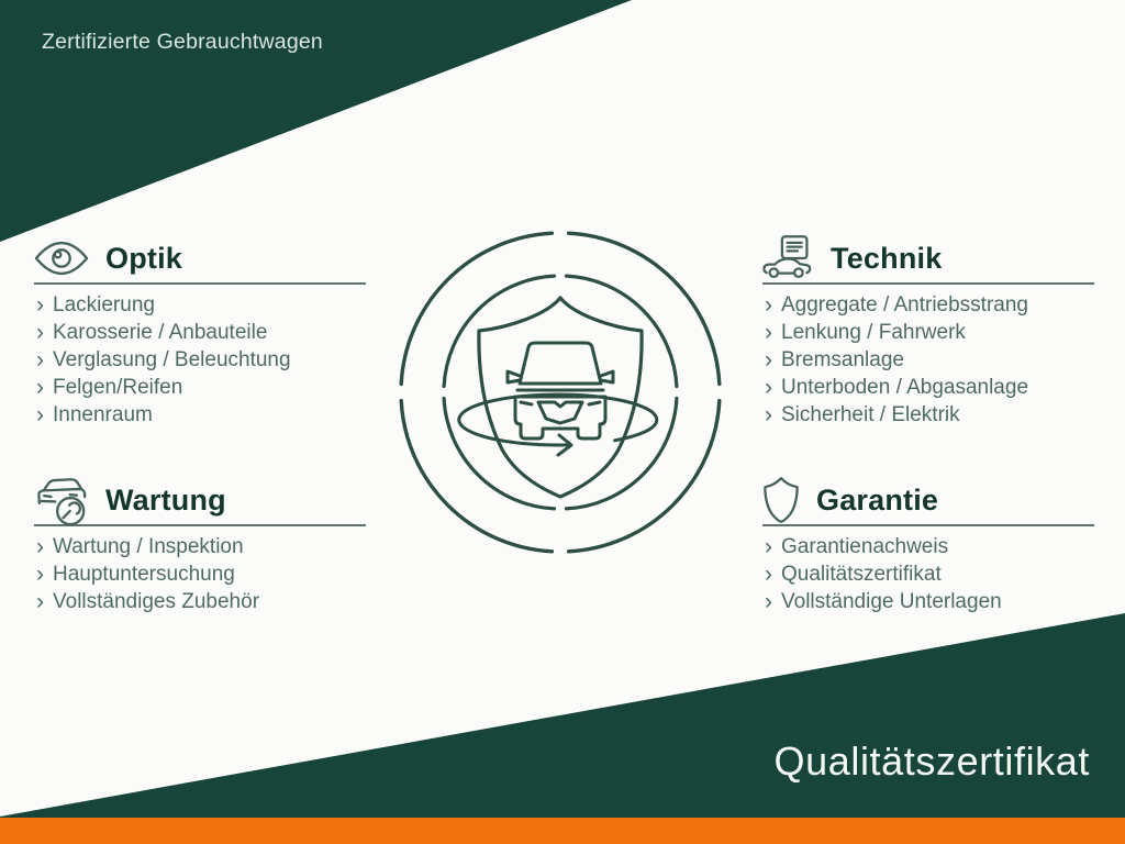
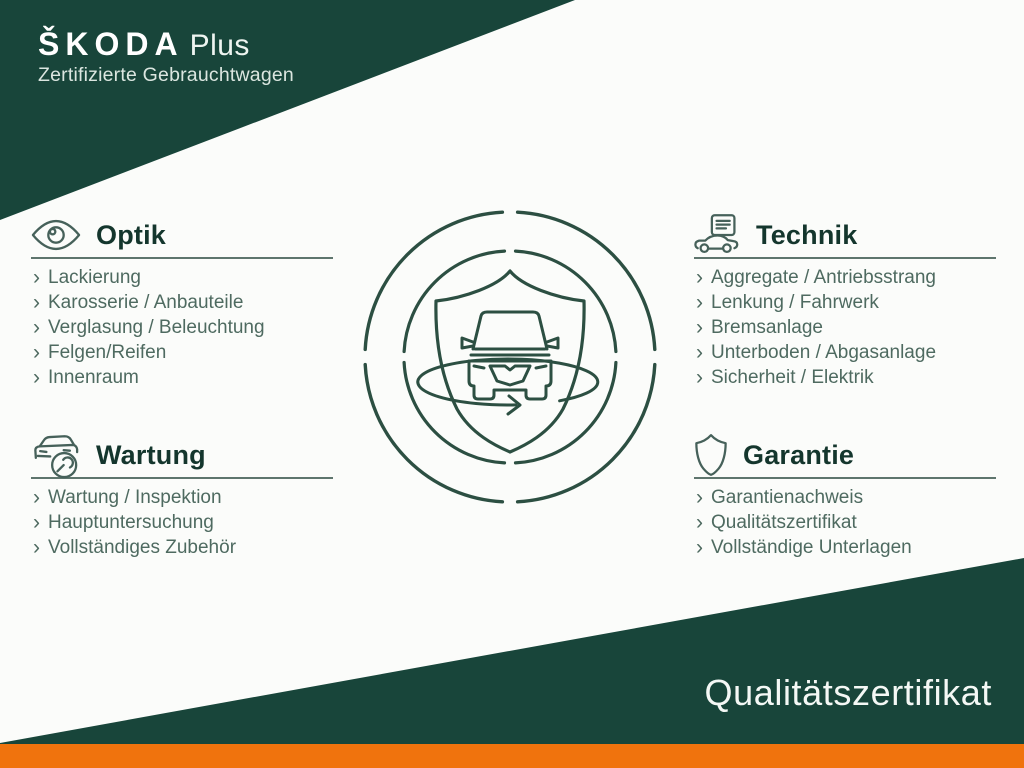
+ ŠKODA
+ Plus
  Zertifizierte Gebrauchtwagen
  Optik
  ›
  Lackierung
  ›
  Karosserie / Anbauteile
  ›
  Verglasung / Beleuchtung
  ›
  Felgen/Reifen
  ›
  Innenraum
  Technik
  ›
  Aggregate / Antriebsstrang
  ›
  Lenkung / Fahrwerk
  ›
  Bremsanlage
  ›
  Unterboden / Abgasanlage
  ›
  Sicherheit / Elektrik
  Wartung
  ›
  Wartung / Inspektion
  ›
  Hauptuntersuchung
  ›
  Vollständiges Zubehör
  Garantie
  ›
  Garantienachweis
  ›
  Qualitätszertifikat
  ›
  Vollständige Unterlagen
  Qualitätszertifikat
